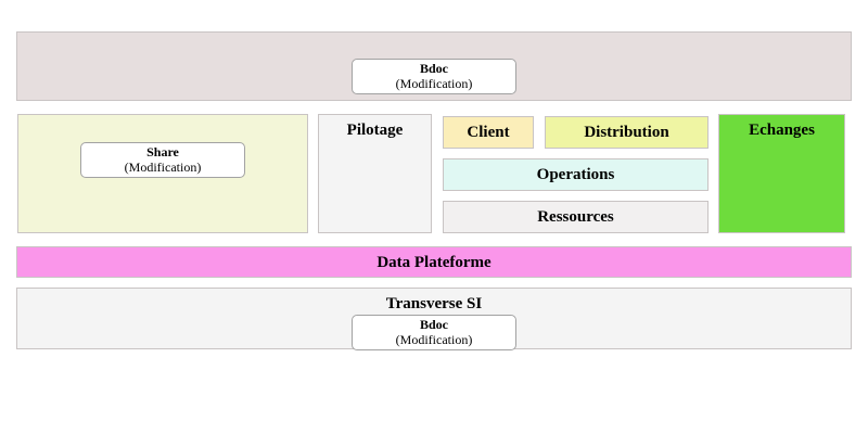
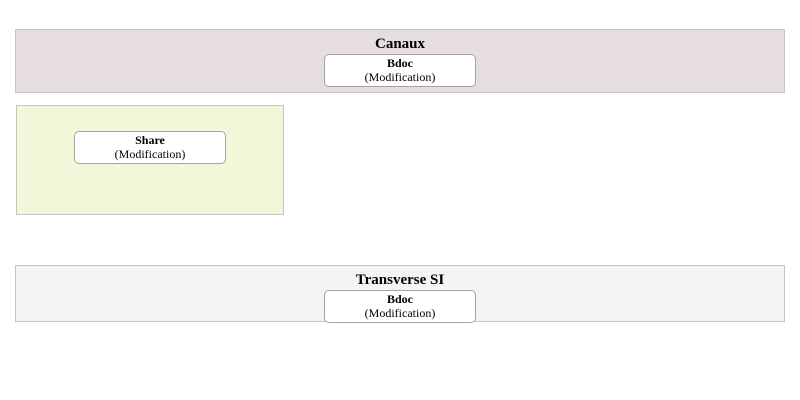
+ Canaux
  Bdoc
  (Modification)
  Share
  (Modification)
- Pilotage
- Client
- Distribution
- Operations
- Ressources
- Echanges
- Data Plateforme
  Transverse SI
  Bdoc
  (Modification)
